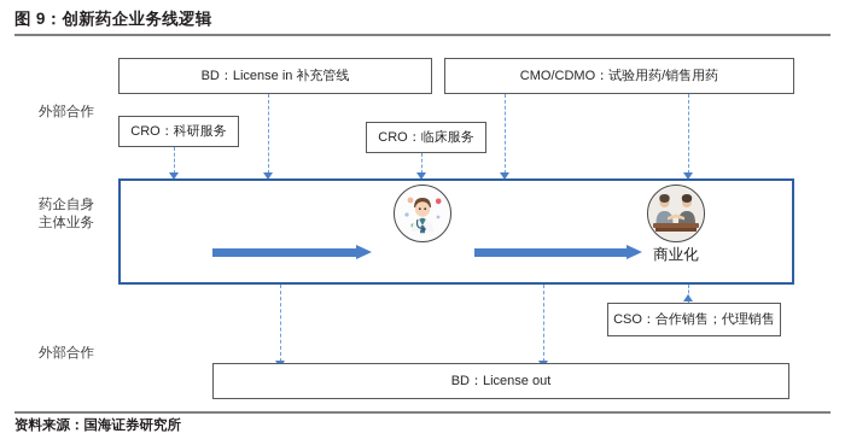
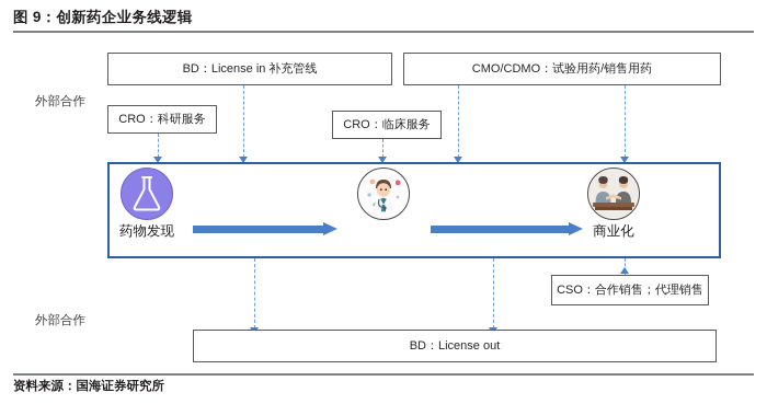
  图 9：创新药企业务线逻辑
  外部合作
- 药企自身
- 主体业务
  外部合作
  BD：License in 补充管线
  CMO/CDMO：试验用药/销售用药
  CRO：科研服务
  CRO：临床服务
+ 药物发现
  商业化
  CSO：合作销售；代理销售
  BD：License out
  资料来源：国海证券研究所
